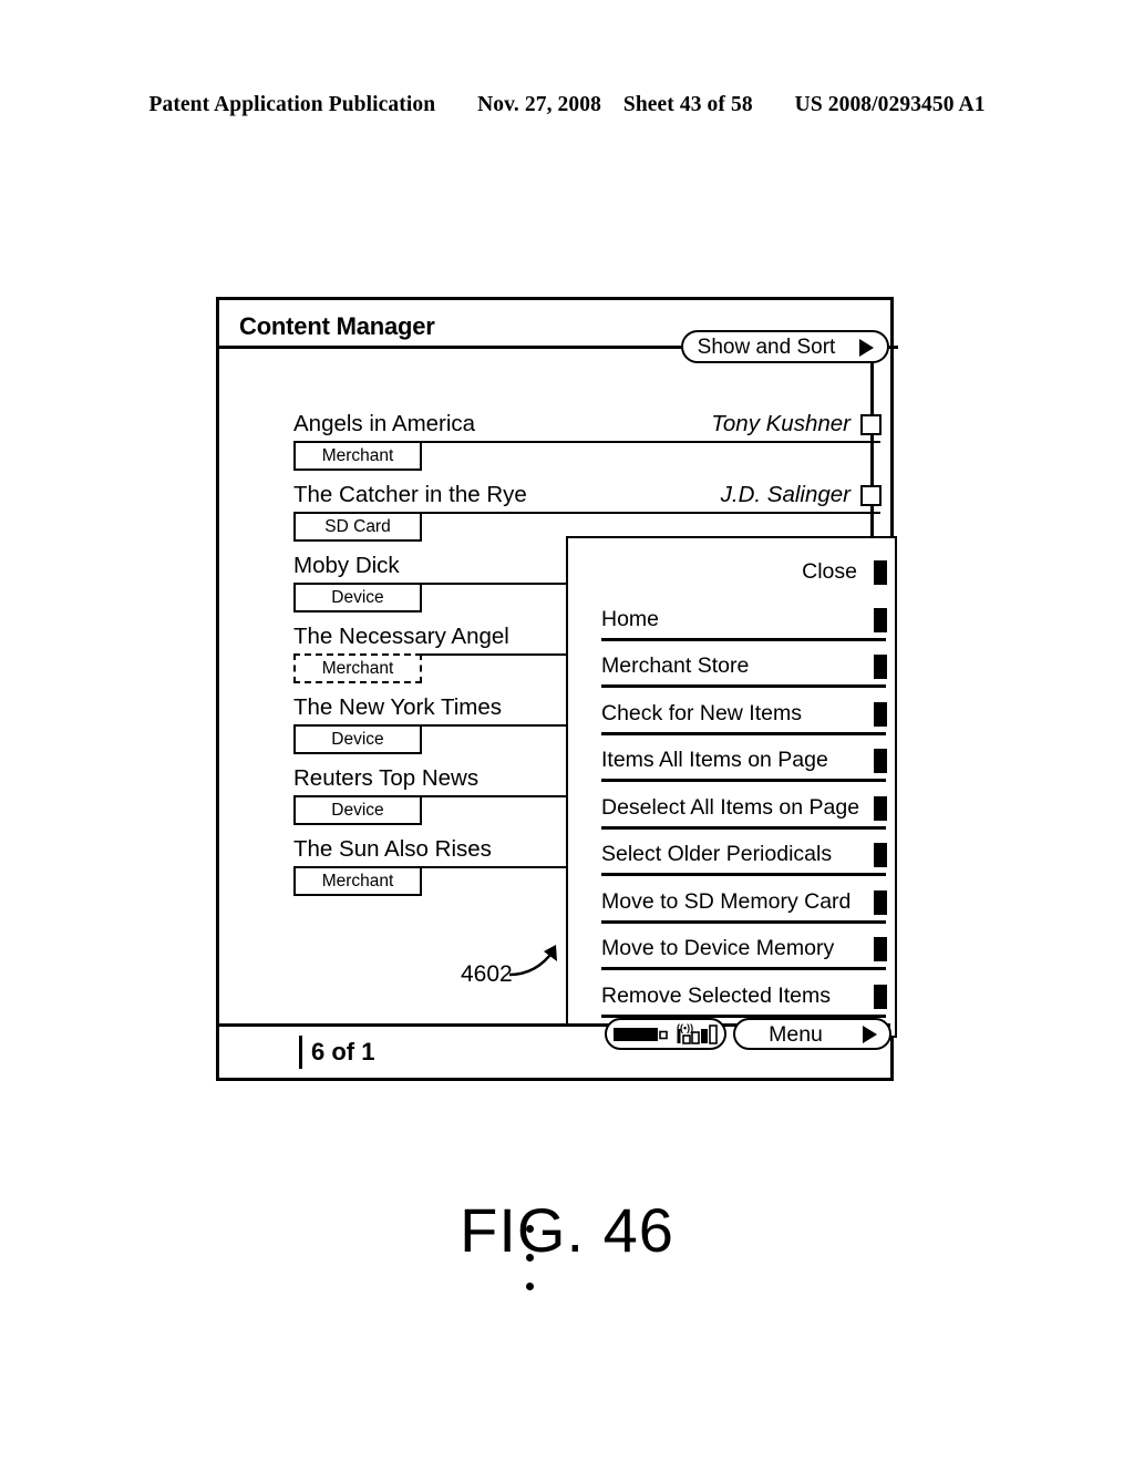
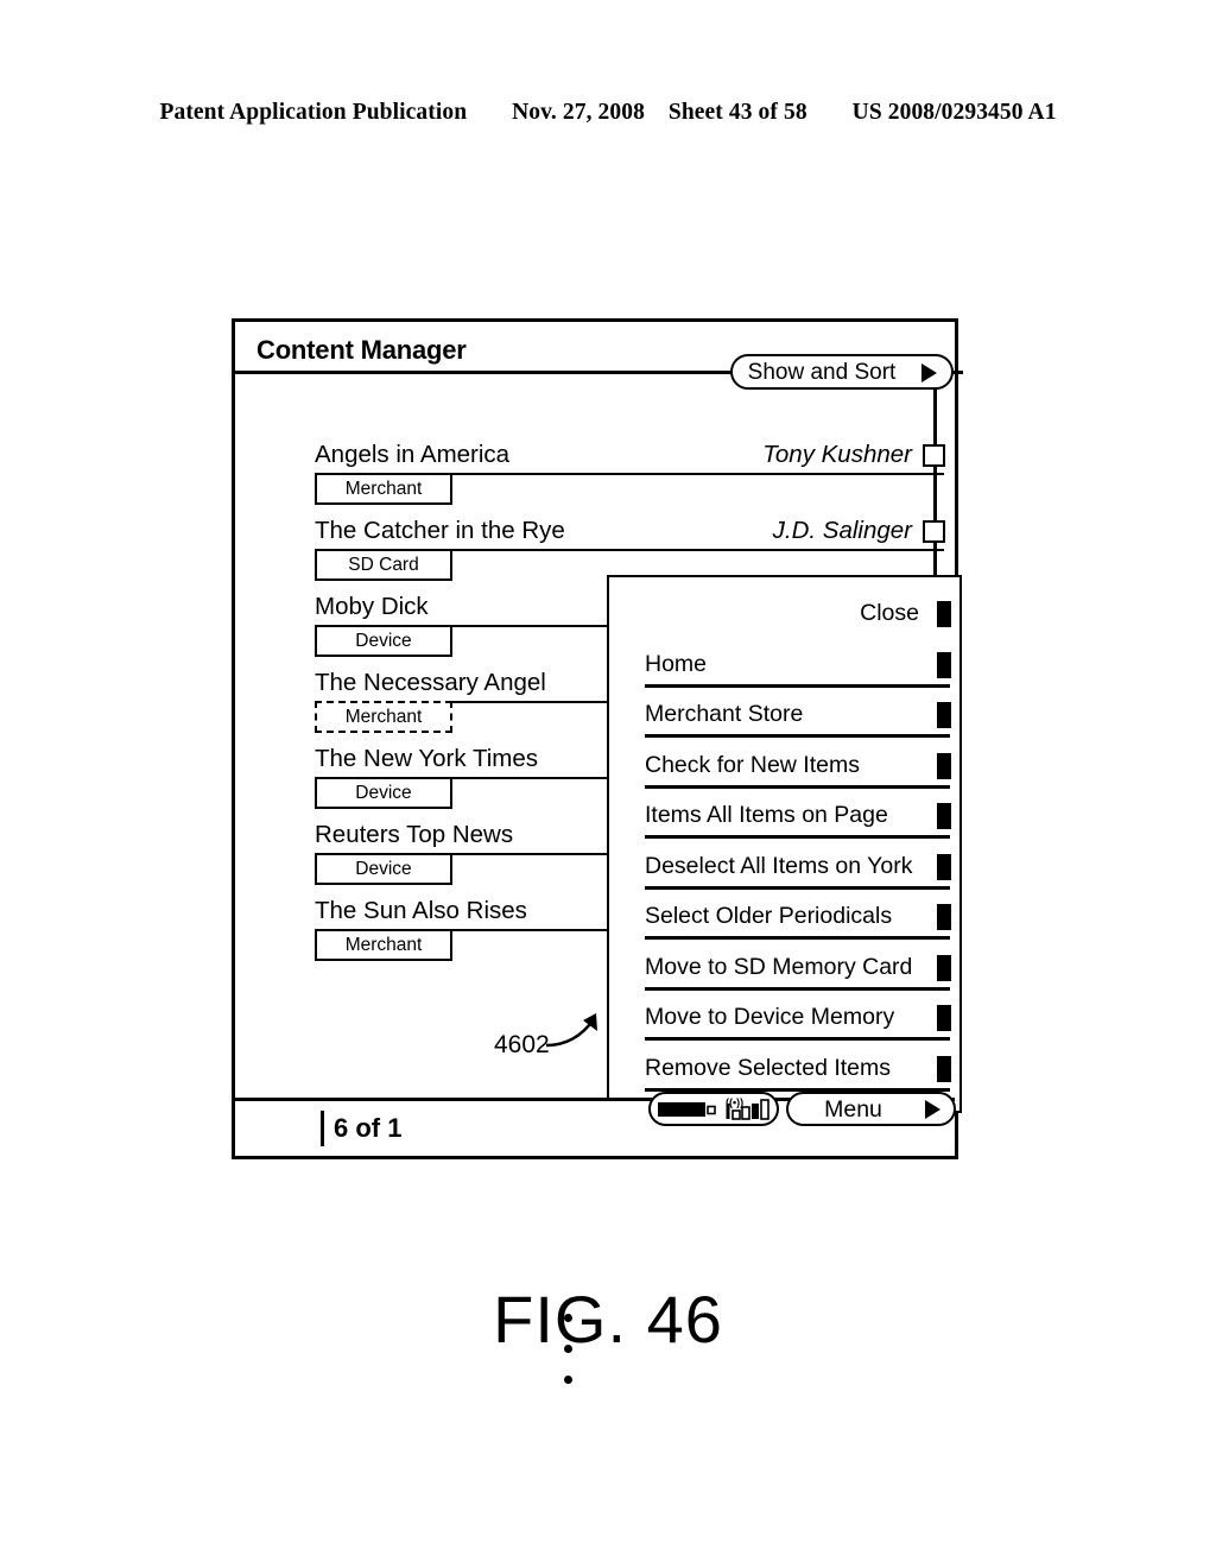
  Patent Application Publication Nov. 27, 2008 Sheet 43 of 58 US 2008/0293450 A1
  Content Manager
  Show and Sort
  Angels in America
  Tony Kushner
  Merchant
  The Catcher in the Rye
  J.D. Salinger
  SD Card
  Moby Dick
  Device
  The Necessary Angel
  Merchant
  The New York Times
  Device
  Reuters Top News
  Device
  The Sun Also Rises
  Merchant
  Close
  Home
  Merchant Store
  Check for New Items
  Items All Items on Page
- Deselect All Items on Page
+ Deselect All Items on York
  Select Older Periodicals
  Move to SD Memory Card
  Move to Device Memory
  Remove Selected Items
  6 of 1
  ((•))
  Menu
  4602
  FIG. 46
